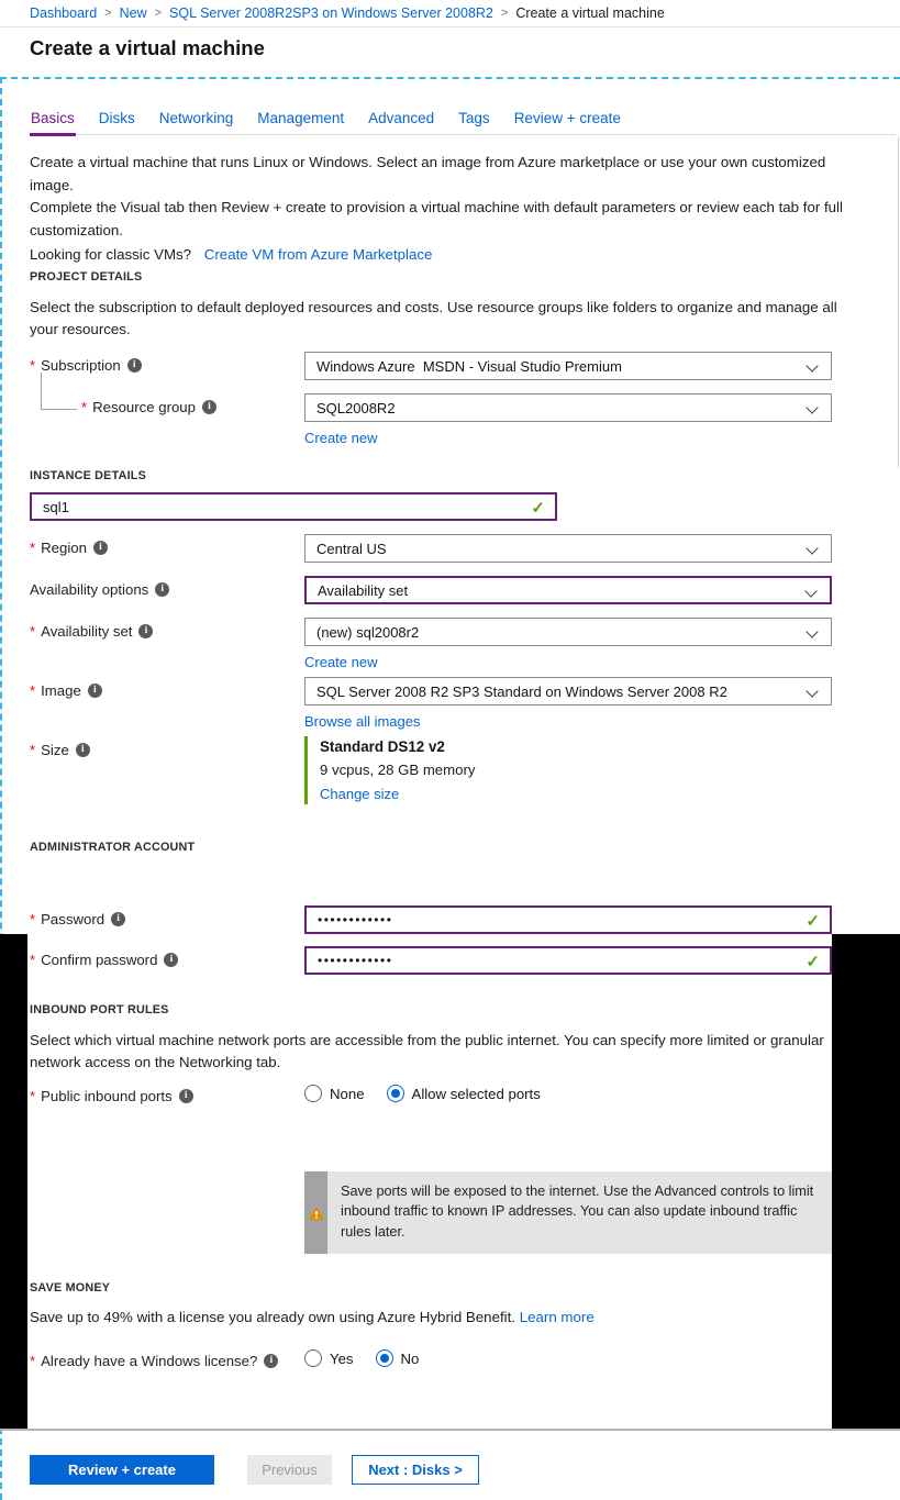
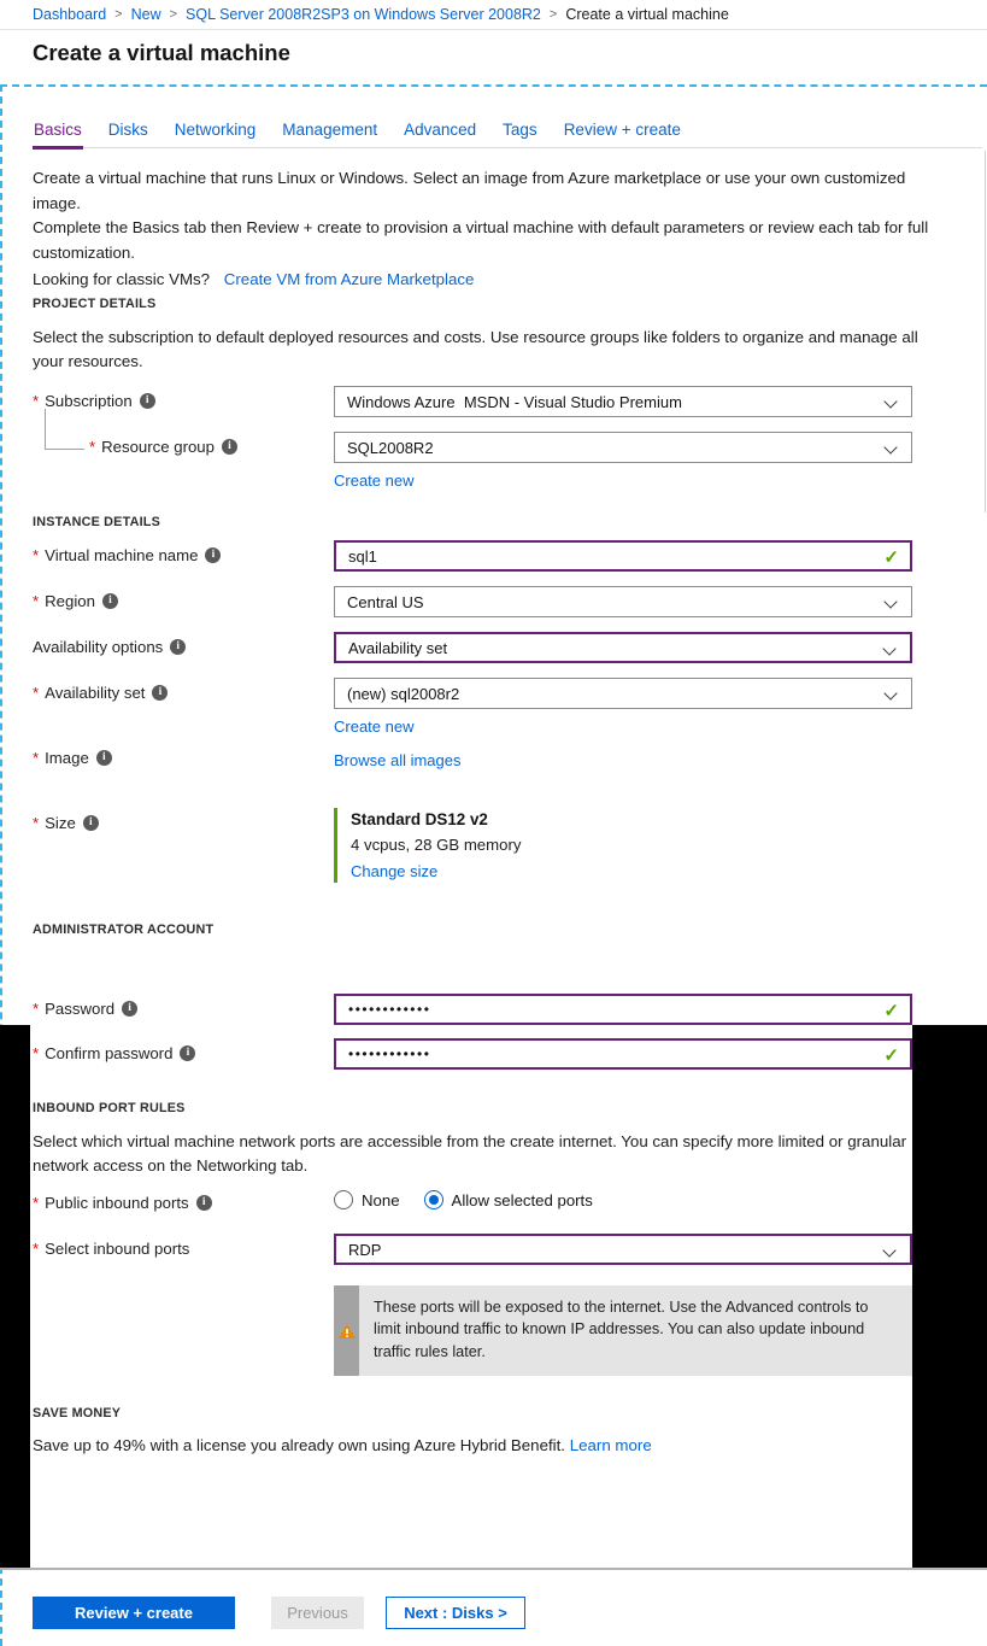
  Dashboard
  New
  SQL Server 2008R2SP3 on Windows Server 2008R2
  Create a virtual machine
  Create a virtual machine
  Basics
  Disks
  Networking
  Management
  Advanced
  Tags
  Review + create
  Create a virtual machine that runs Linux or Windows. Select an image from Azure marketplace or use your own customized image.
- Complete the Visual tab then Review + create to provision a virtual machine with default parameters or review each tab for full customization.
+ Complete the Basics tab then Review + create to provision a virtual machine with default parameters or review each tab for full customization.
  Looking for classic VMs? Create VM from Azure Marketplace
  PROJECT DETAILS
  Select the subscription to default deployed resources and costs. Use resource groups like folders to organize and manage all your resources.
  Subscription
  Windows Azure MSDN - Visual Studio Premium
  Resource group
  SQL2008R2
  Create new
  INSTANCE DETAILS
+ Virtual machine name
  sql1
  Region
  Central US
  Availability options
  Availability set
  Availability set
  (new) sql2008r2
  Create new
  Image
- SQL Server 2008 R2 SP3 Standard on Windows Server 2008 R2
  Browse all images
  Size
  Standard DS12 v2
- 9 vcpus, 28 GB memory
+ 4 vcpus, 28 GB memory
  Change size
  ADMINISTRATOR ACCOUNT
  Password
  ••••••••••••
  Confirm password
  ••••••••••••
  INBOUND PORT RULES
- Select which virtual machine network ports are accessible from the public internet. You can specify more limited or granular network access on the Networking tab.
+ Select which virtual machine network ports are accessible from the create internet. You can specify more limited or granular network access on the Networking tab.
  Public inbound ports
  None
  Allow selected ports
+ Select inbound ports
+ RDP
- Save ports will be exposed to the internet. Use the Advanced controls to limit inbound traffic to known IP addresses. You can also update inbound traffic rules later.
+ These ports will be exposed to the internet. Use the Advanced controls to limit inbound traffic to known IP addresses. You can also update inbound traffic rules later.
  SAVE MONEY
  Save up to 49% with a license you already own using Azure Hybrid Benefit. Learn more
- Already have a Windows license?
- Yes
- No
  Review + create
  Previous
  Next : Disks >
